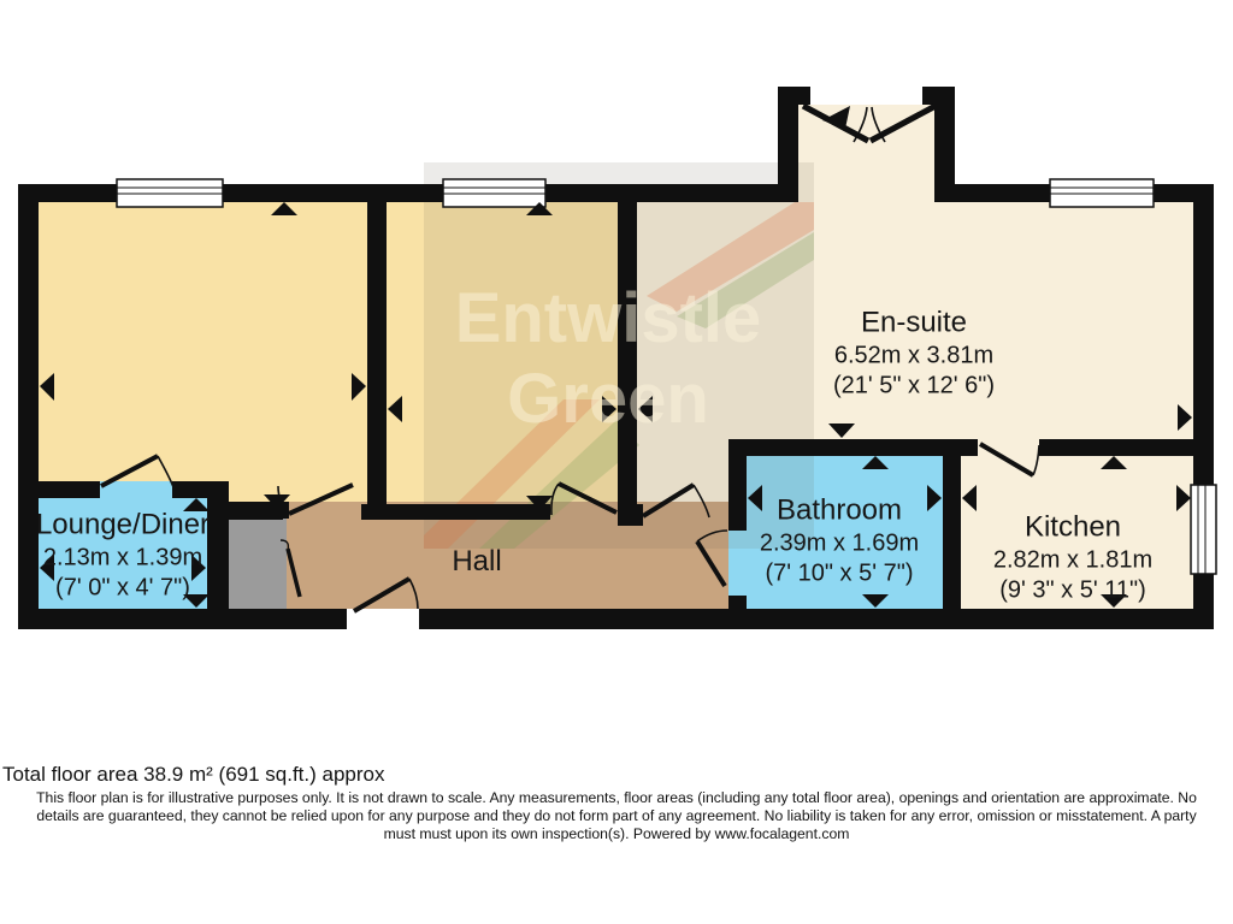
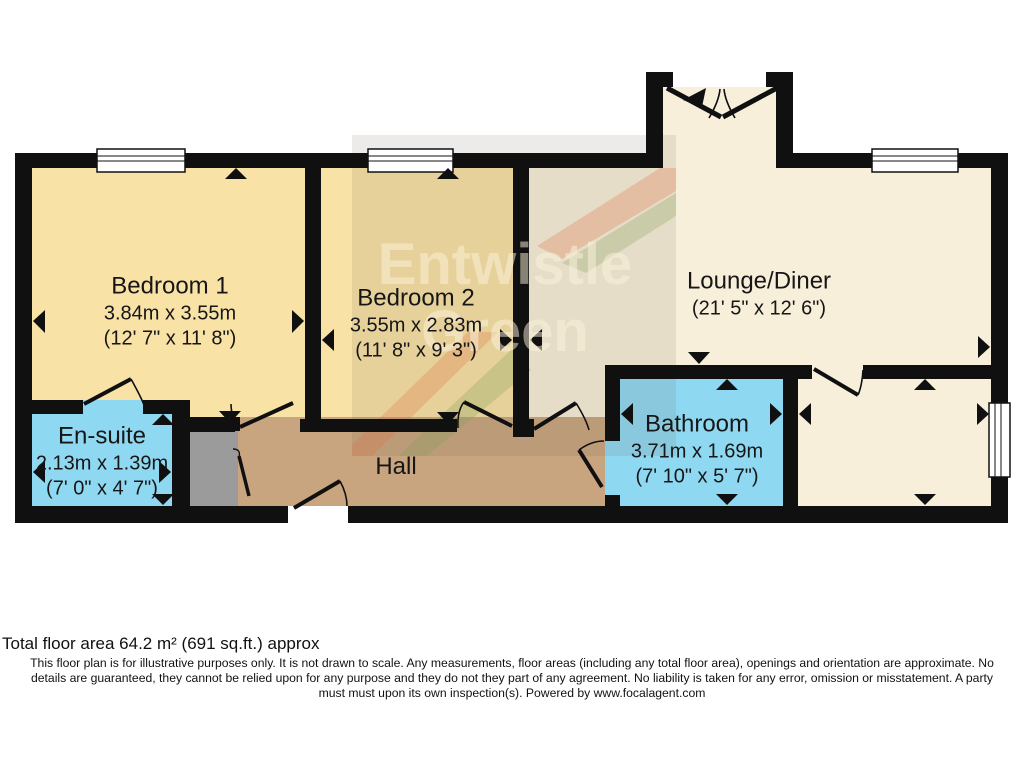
  Entwistle
  Green
+ Bedroom 1
+ 3.84m x 3.55m
+ (12' 7" x 11' 8")
+ Bedroom 2
+ 3.55m x 2.83m
+ (11' 8" x 9' 3")
- En-suite
+ Lounge/Diner
- 6.52m x 3.81m
  (21' 5" x 12' 6")
- Lounge/Diner
+ En-suite
  2.13m x 1.39m
  (7' 0" x 4' 7")
  Hall
  Bathroom
- 2.39m x 1.69m
+ 3.71m x 1.69m
  (7' 10" x 5' 7")
- Kitchen
- 2.82m x 1.81m
- (9' 3" x 5' 11")
- Total floor area 38.9 m² (691 sq.ft.) approx
+ Total floor area 64.2 m² (691 sq.ft.) approx
  This floor plan is for illustrative purposes only. It is not drawn to scale. Any measurements, floor areas (including any total floor area), openings and orientation are approximate. No
- details are guaranteed, they cannot be relied upon for any purpose and they do not form part of any agreement. No liability is taken for any error, omission or misstatement. A party
+ details are guaranteed, they cannot be relied upon for any purpose and they do not they part of any agreement. No liability is taken for any error, omission or misstatement. A party
  must must upon its own inspection(s). Powered by www.focalagent.com
